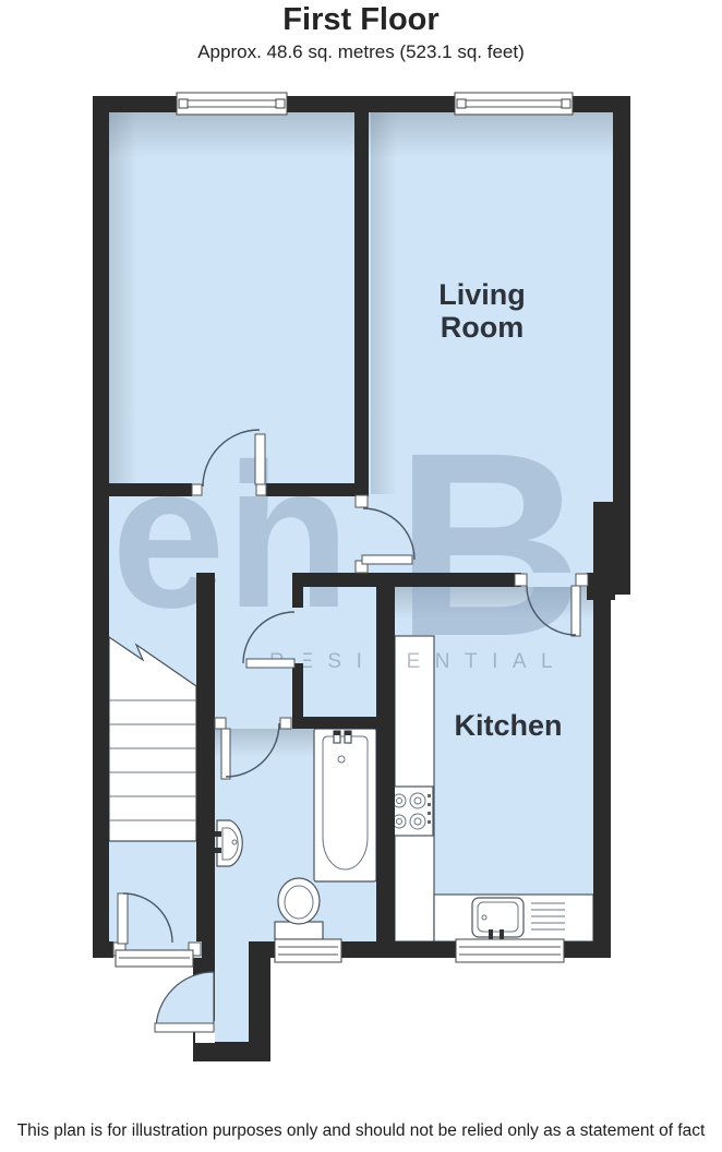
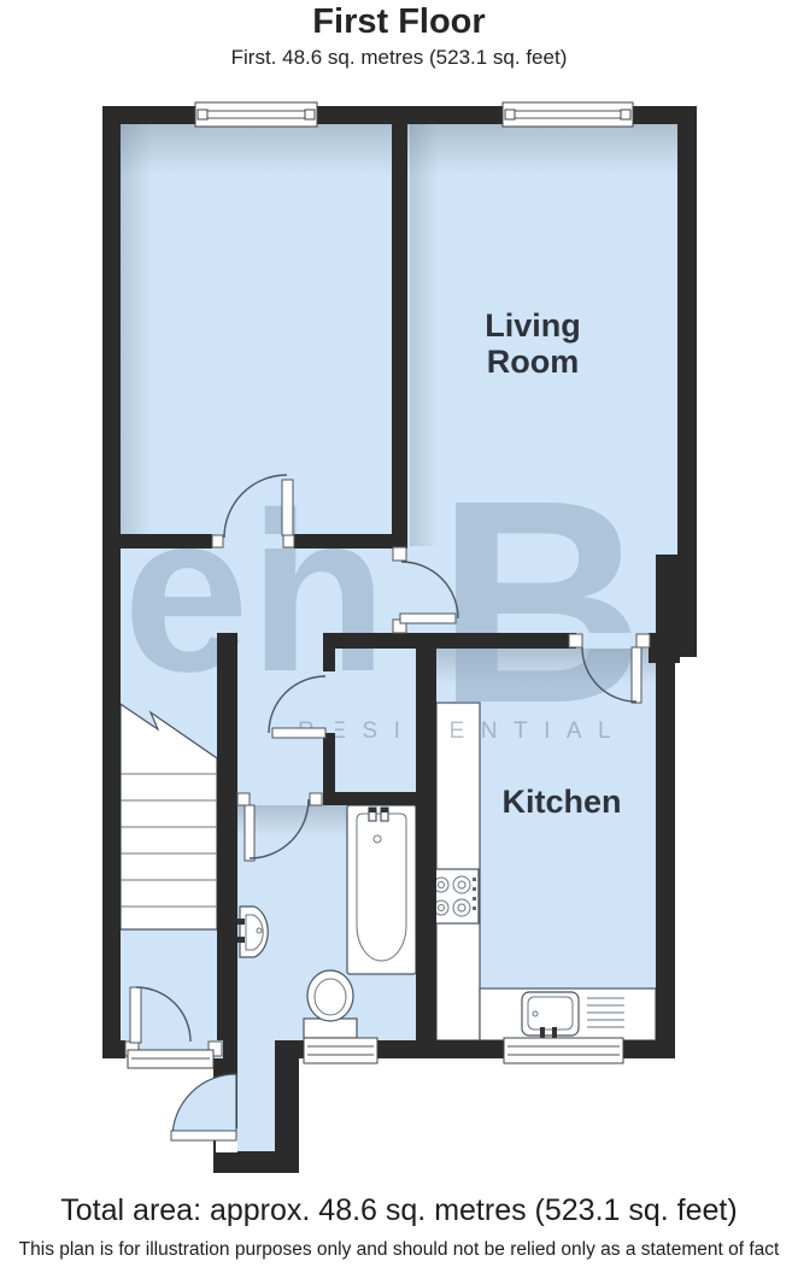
  First Floor
- Approx. 48.6 sq. metres (523.1 sq. feet)
+ First. 48.6 sq. metres (523.1 sq. feet)
  eh
  B
  ESIENTIAL
  Living
  Room
  Kitchen
+ Total area: approx. 48.6 sq. metres (523.1 sq. feet)
  This plan is for illustration purposes only and should not be relied only as a statement of fact
